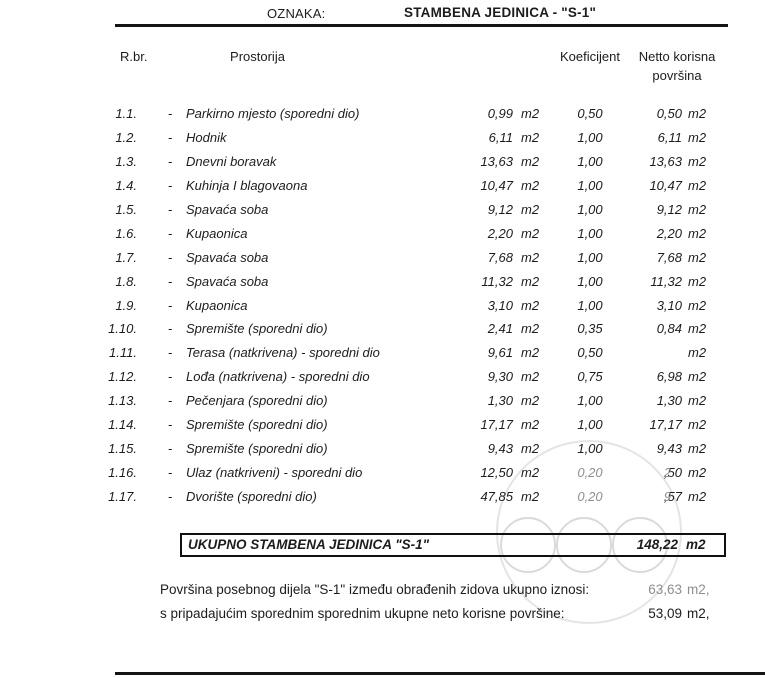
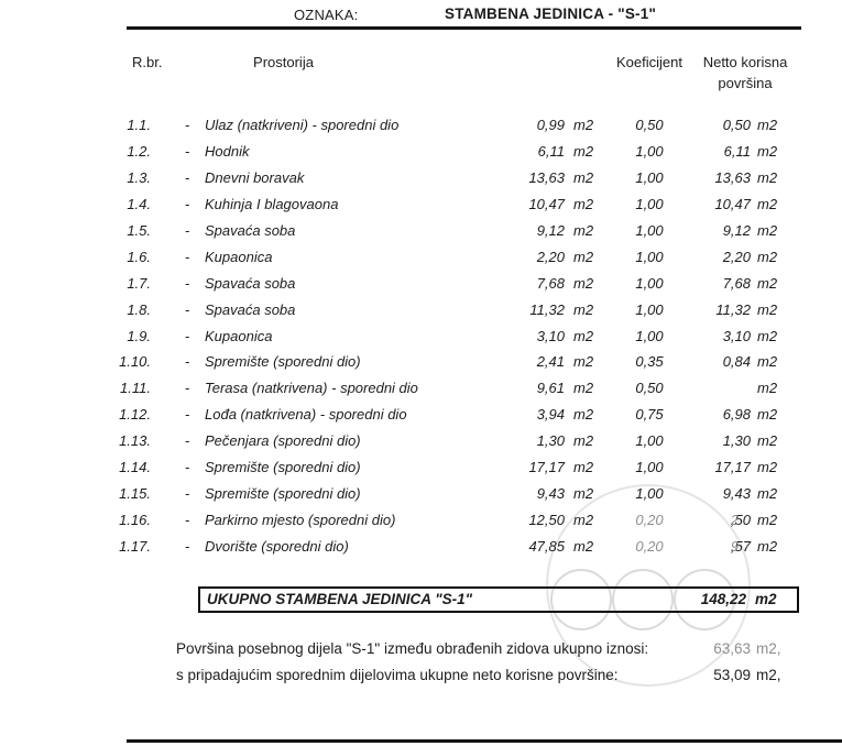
  OZNAKA:
  STAMBENA JEDINICA - "S-1"
  R.br.
  Prostorija
  Koeficijent
  Netto korisna
  površina
  1.1.
  -
- Parkirno mjesto (sporedni dio)
+ Ulaz (natkriveni) - sporedni dio
  0,99
  m2
  0,50
  0,50
  m2
  1.2.
  -
  Hodnik
  6,11
  m2
  1,00
  6,11
  m2
  1.3.
  -
  Dnevni boravak
  13,63
  m2
  1,00
  13,63
  m2
  1.4.
  -
  Kuhinja I blagovaona
  10,47
  m2
  1,00
  10,47
  m2
  1.5.
  -
  Spavaća soba
  9,12
  m2
  1,00
  9,12
  m2
  1.6.
  -
  Kupaonica
  2,20
  m2
  1,00
  2,20
  m2
  1.7.
  -
  Spavaća soba
  7,68
  m2
  1,00
  7,68
  m2
  1.8.
  -
  Spavaća soba
  11,32
  m2
  1,00
  11,32
  m2
  1.9.
  -
  Kupaonica
  3,10
  m2
  1,00
  3,10
  m2
  1.10.
  -
  Spremište (sporedni dio)
  2,41
  m2
  0,35
  0,84
  m2
  1.11.
  -
  Terasa (natkrivena) - sporedni dio
  9,61
  m2
  0,50
  m2
  1.12.
  -
  Lođa (natkrivena) - sporedni dio
- 9,30
+ 3,94
  m2
  0,75
  6,98
  m2
  1.13.
  -
  Pečenjara (sporedni dio)
  1,30
  m2
  1,00
  1,30
  m2
  1.14.
  -
  Spremište (sporedni dio)
  17,17
  m2
  1,00
  17,17
  m2
  1.15.
  -
  Spremište (sporedni dio)
  9,43
  m2
  1,00
  9,43
  m2
  1.16.
  -
- Ulaz (natkriveni) - sporedni dio
+ Parkirno mjesto (sporedni dio)
  12,50
  m2
  0,20
  2
  ,50
  m2
  1.17.
  -
  Dvorište (sporedni dio)
  47,85
  m2
  0,20
  9
  ,57
  m2
  UKUPNO STAMBENA JEDINICA "S-1"
  148,22
  m2
  Površina posebnog dijela "S-1" između obrađenih zidova ukupno iznosi:
  63,63
  m2,
- s pripadajućim sporednim sporednim ukupne neto korisne površine:
+ s pripadajućim sporednim dijelovima ukupne neto korisne površine:
  53,09
  m2,
